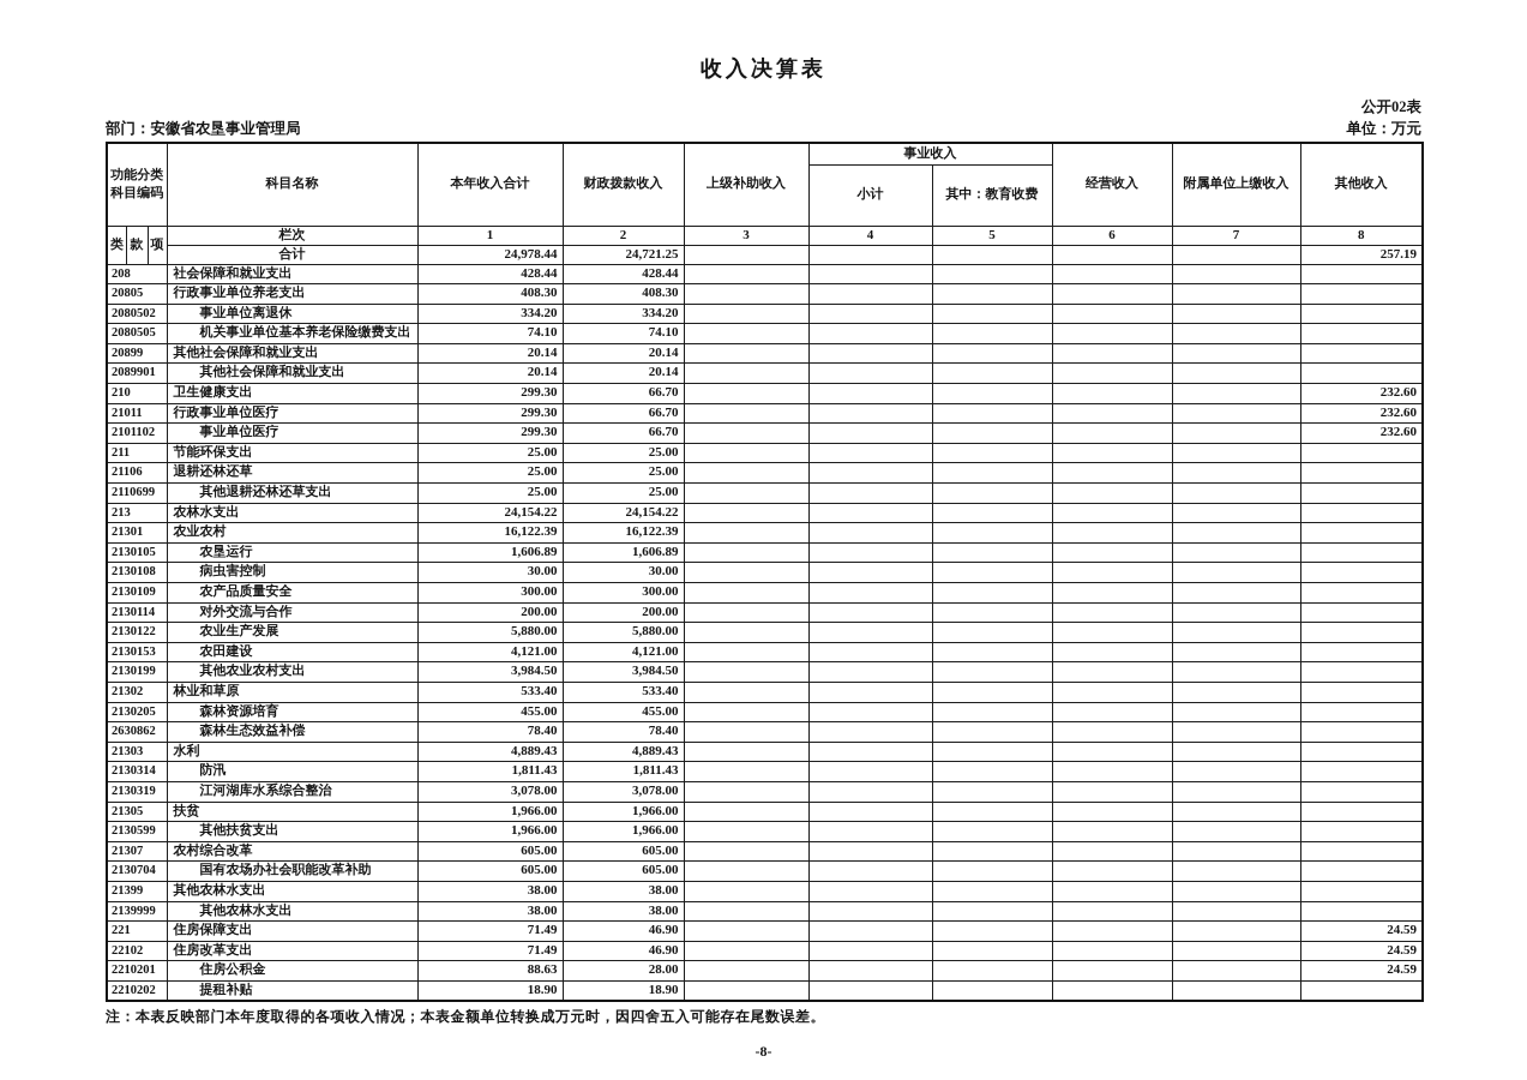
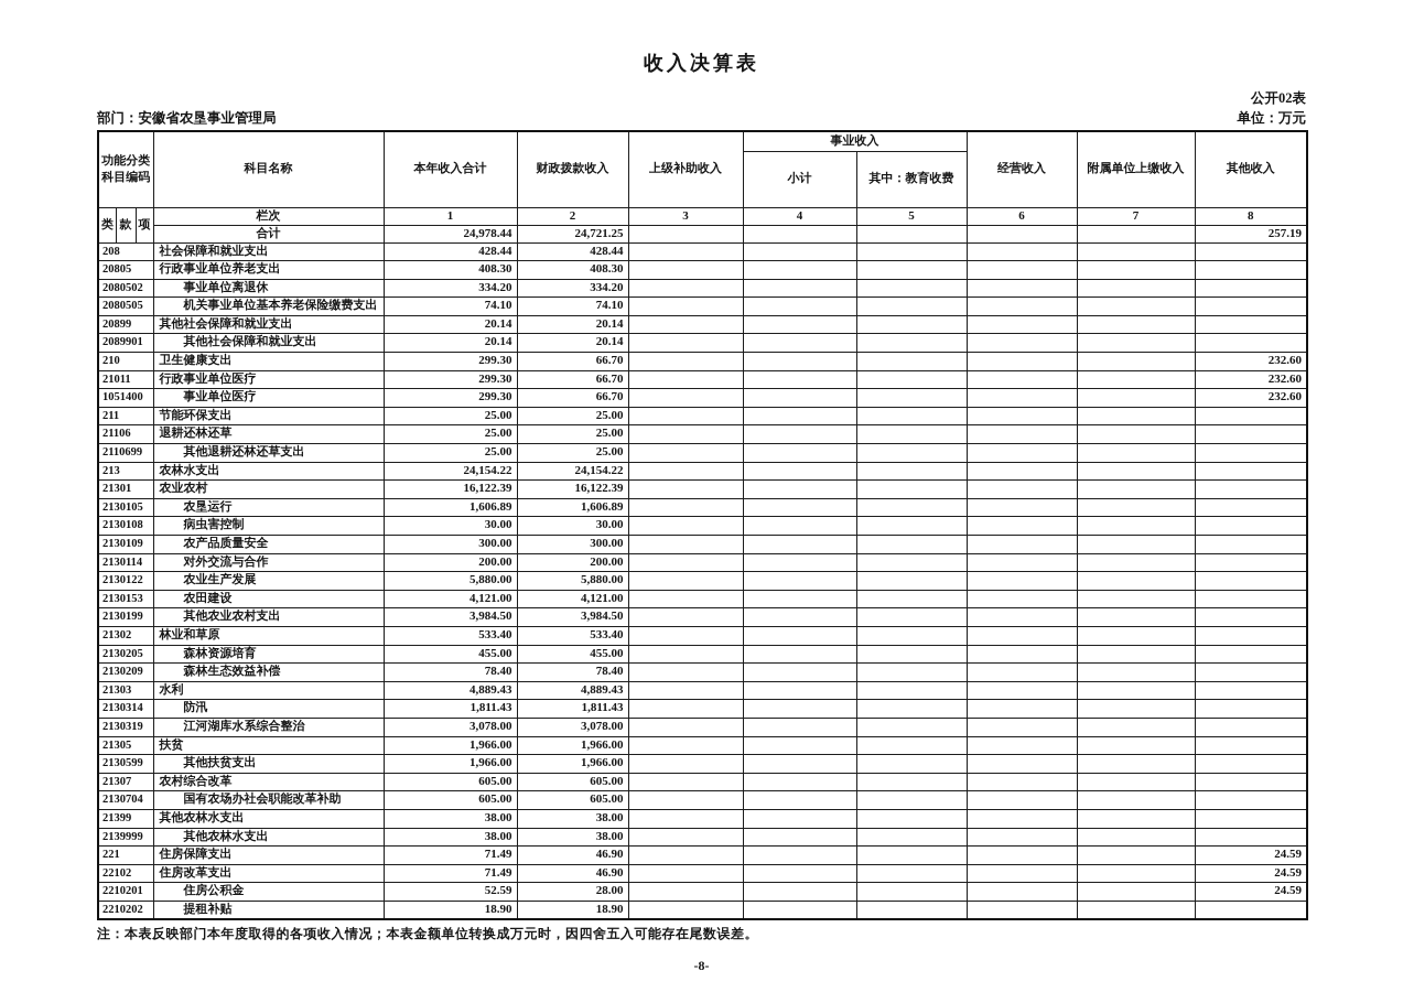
  收入决算表
  公开02表
  部门：安徽省农垦事业管理局
  单位：万元
  功能分类 科目编码	科目名称	本年收入合计	财政拨款收入	上级补助收入	事业收入	经营收入	附属单位上缴收入	其他收入
  小计	其中：教育收费
  类	款	项	栏次	1	2	3	4	5	6	7	8
  合计	24,978.44	24,721.25						257.19
  208	社会保障和就业支出	428.44	428.44
  20805	行政事业单位养老支出	408.30	408.30
  2080502	事业单位离退休	334.20	334.20
  2080505	机关事业单位基本养老保险缴费支出	74.10	74.10
  20899	其他社会保障和就业支出	20.14	20.14
  2089901	其他社会保障和就业支出	20.14	20.14
  210	卫生健康支出	299.30	66.70						232.60
  21011	行政事业单位医疗	299.30	66.70						232.60
- 2101102	事业单位医疗	299.30	66.70						232.60
+ 1051400	事业单位医疗	299.30	66.70						232.60
  211	节能环保支出	25.00	25.00
  21106	退耕还林还草	25.00	25.00
  2110699	其他退耕还林还草支出	25.00	25.00
  213	农林水支出	24,154.22	24,154.22
  21301	农业农村	16,122.39	16,122.39
  2130105	农垦运行	1,606.89	1,606.89
  2130108	病虫害控制	30.00	30.00
  2130109	农产品质量安全	300.00	300.00
  2130114	对外交流与合作	200.00	200.00
  2130122	农业生产发展	5,880.00	5,880.00
  2130153	农田建设	4,121.00	4,121.00
  2130199	其他农业农村支出	3,984.50	3,984.50
  21302	林业和草原	533.40	533.40
  2130205	森林资源培育	455.00	455.00
- 2630862	森林生态效益补偿	78.40	78.40
+ 2130209	森林生态效益补偿	78.40	78.40
  21303	水利	4,889.43	4,889.43
  2130314	防汛	1,811.43	1,811.43
  2130319	江河湖库水系综合整治	3,078.00	3,078.00
  21305	扶贫	1,966.00	1,966.00
  2130599	其他扶贫支出	1,966.00	1,966.00
  21307	农村综合改革	605.00	605.00
  2130704	国有农场办社会职能改革补助	605.00	605.00
  21399	其他农林水支出	38.00	38.00
  2139999	其他农林水支出	38.00	38.00
  221	住房保障支出	71.49	46.90						24.59
  22102	住房改革支出	71.49	46.90						24.59
- 2210201	住房公积金	88.63	28.00						24.59
+ 2210201	住房公积金	52.59	28.00						24.59
  2210202	提租补贴	18.90	18.90
  注：本表反映部门本年度取得的各项收入情况；本表金额单位转换成万元时，因四舍五入可能存在尾数误差。
  -8-
